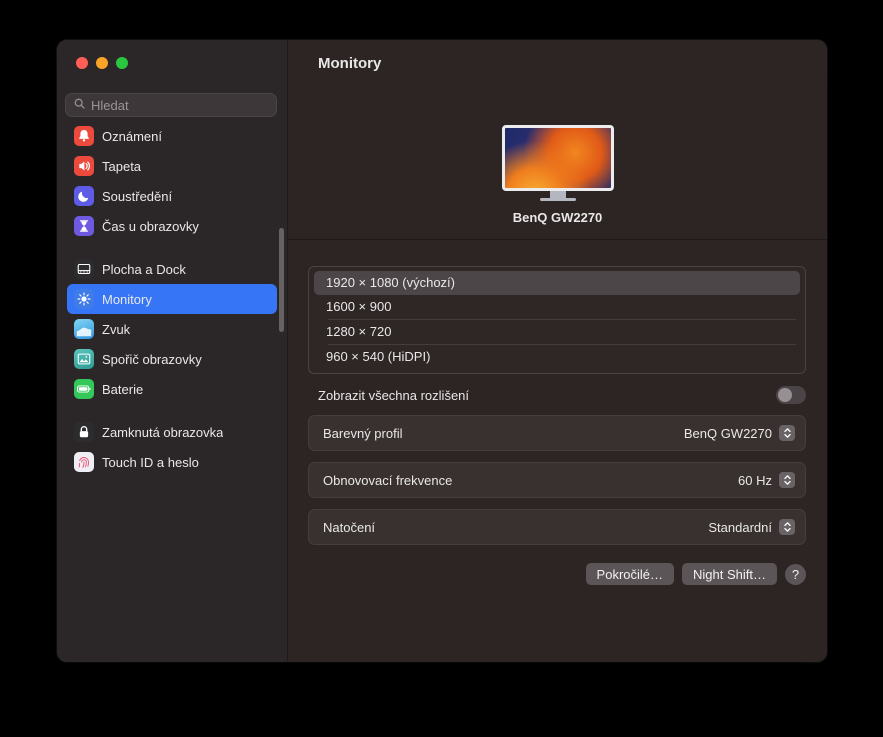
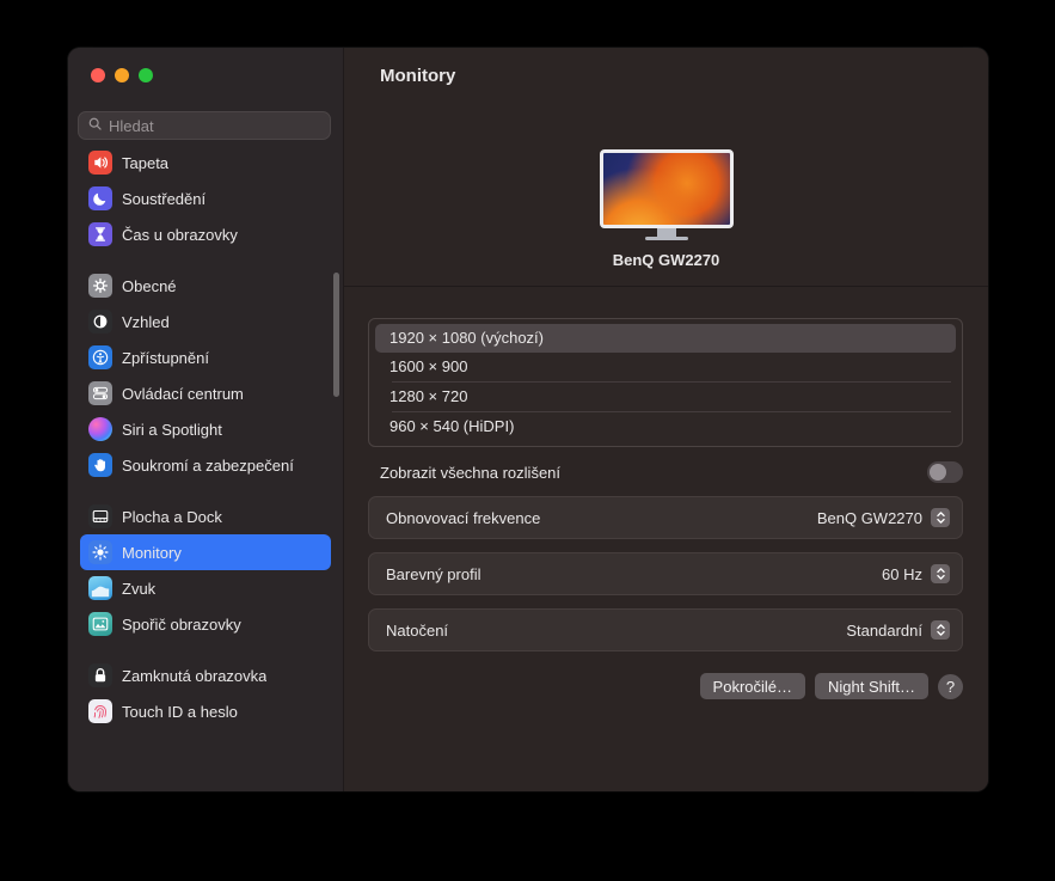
  Hledat
- Oznámení
  Tapeta
  Soustředění
  Čas u obrazovky
+ Obecné
+ Vzhled
+ Zpřístupnění
+ Ovládací centrum
+ Siri a Spotlight
+ Soukromí a zabezpečení
  Plocha a Dock
  Monitory
  Zvuk
  Spořič obrazovky
- Baterie
  Zamknutá obrazovka
  Touch ID a heslo
  Monitory
  BenQ GW2270
  1920 × 1080 (výchozí)
  1600 × 900
  1280 × 720
  960 × 540 (HiDPI)
  Zobrazit všechna rozlišení
- Barevný profil
+ Obnovovací frekvence
  BenQ GW2270
- Obnovovací frekvence
+ Barevný profil
  60 Hz
  Natočení
  Standardní
  Pokročilé…
  Night Shift…
  ?
